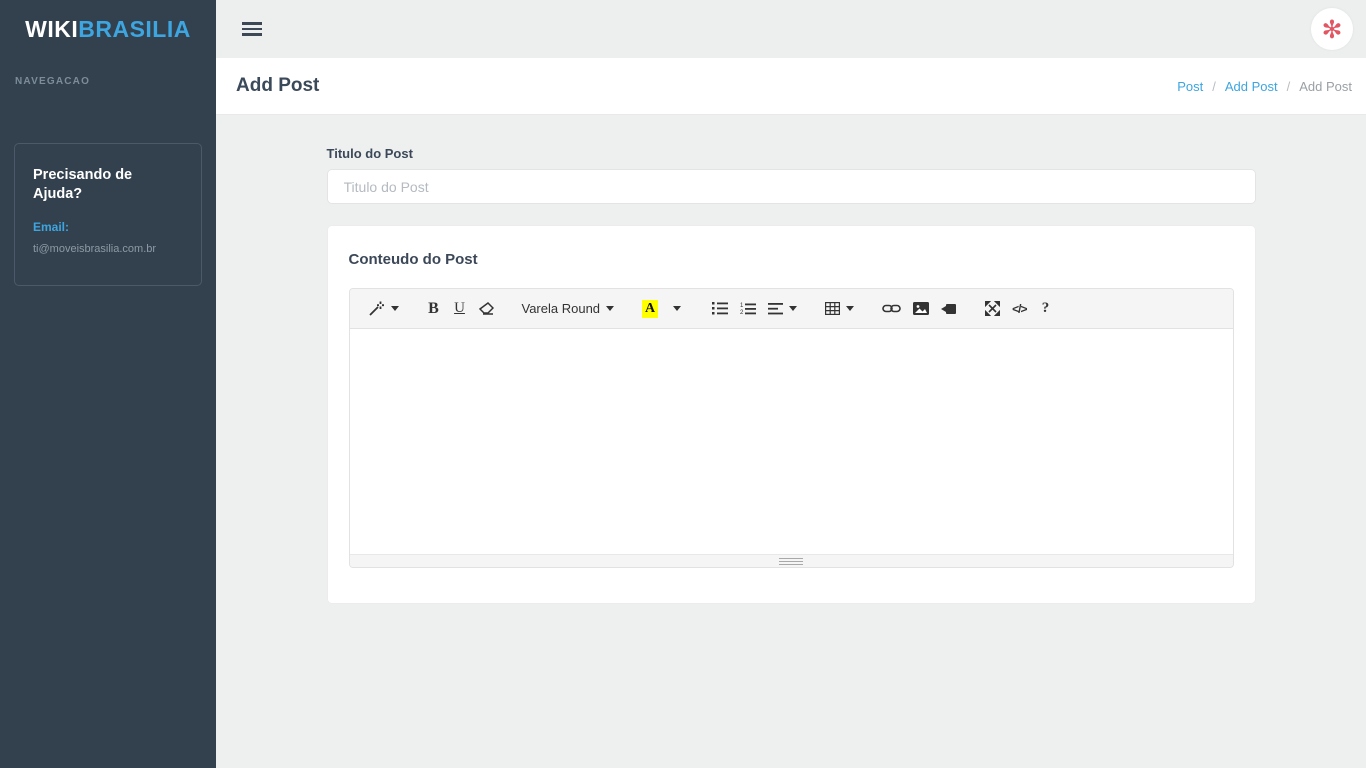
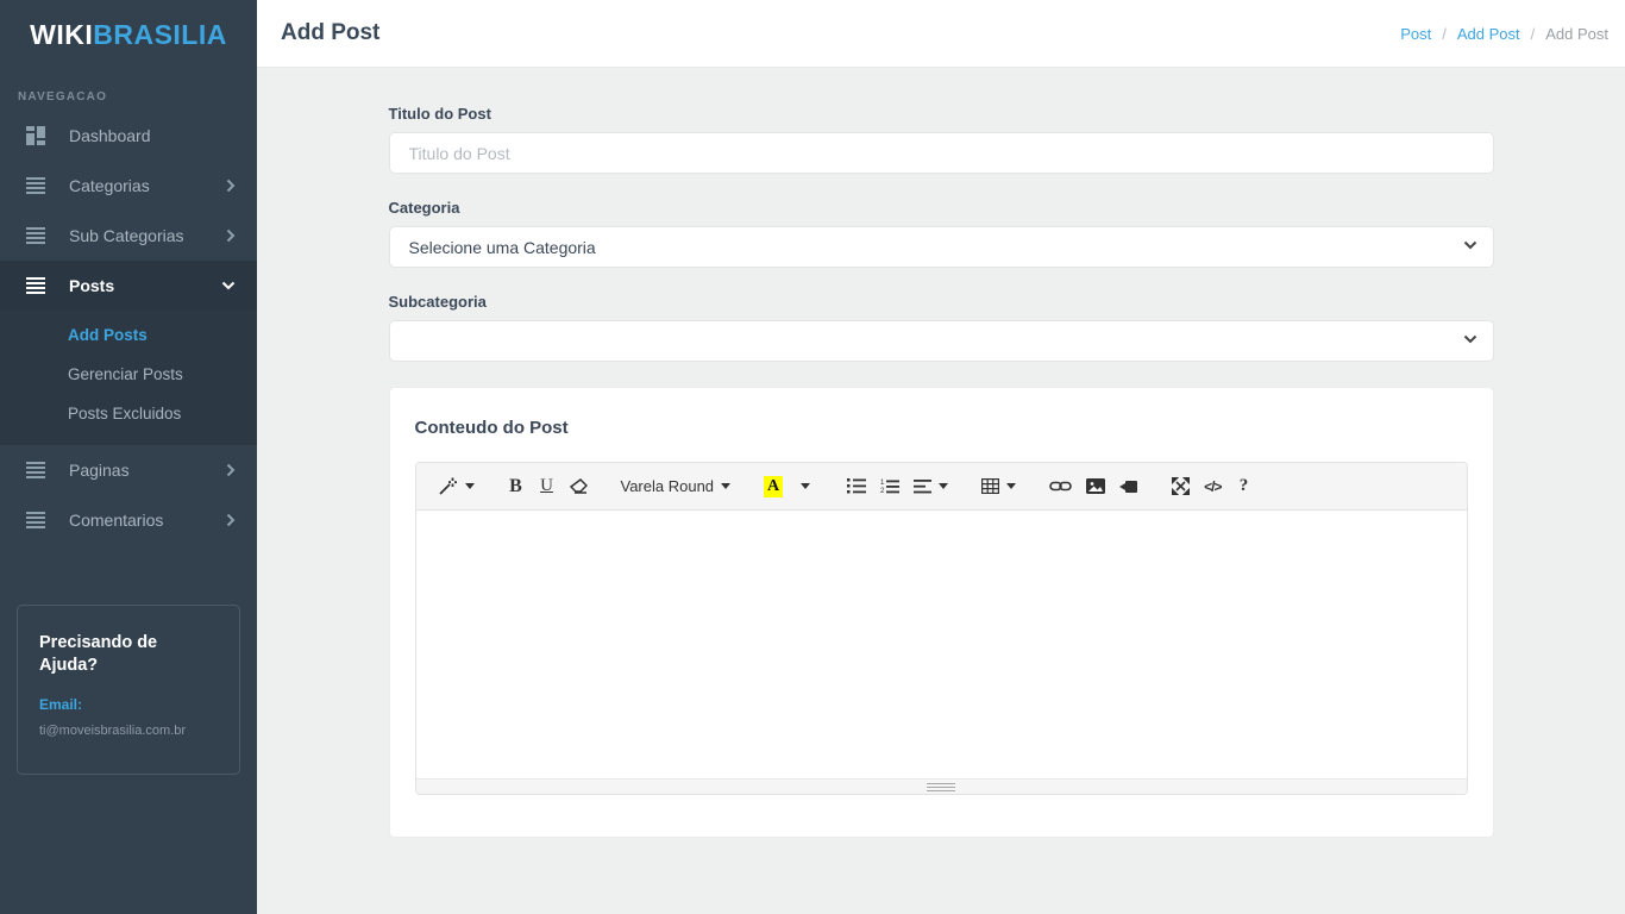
  WIKI
  BRASILIA
  NAVEGACAO
+ Dashboard
+ Categorias
+ Sub Categorias
+ Posts
+ Add Posts
+ Gerenciar Posts
+ Posts Excluidos
+ Paginas
+ Comentarios
  Precisando de Ajuda?
  Email:
  ti@moveisbrasilia.com.br
- ✻
  Add Post
  Post
  /
  Add Post
  /
  Add Post
  Titulo do Post
  Titulo do Post
+ Categoria
+ Selecione uma Categoria
+ Subcategoria
  Conteudo do Post
  B
  U
  Varela Round
  A
  </>
  ?
